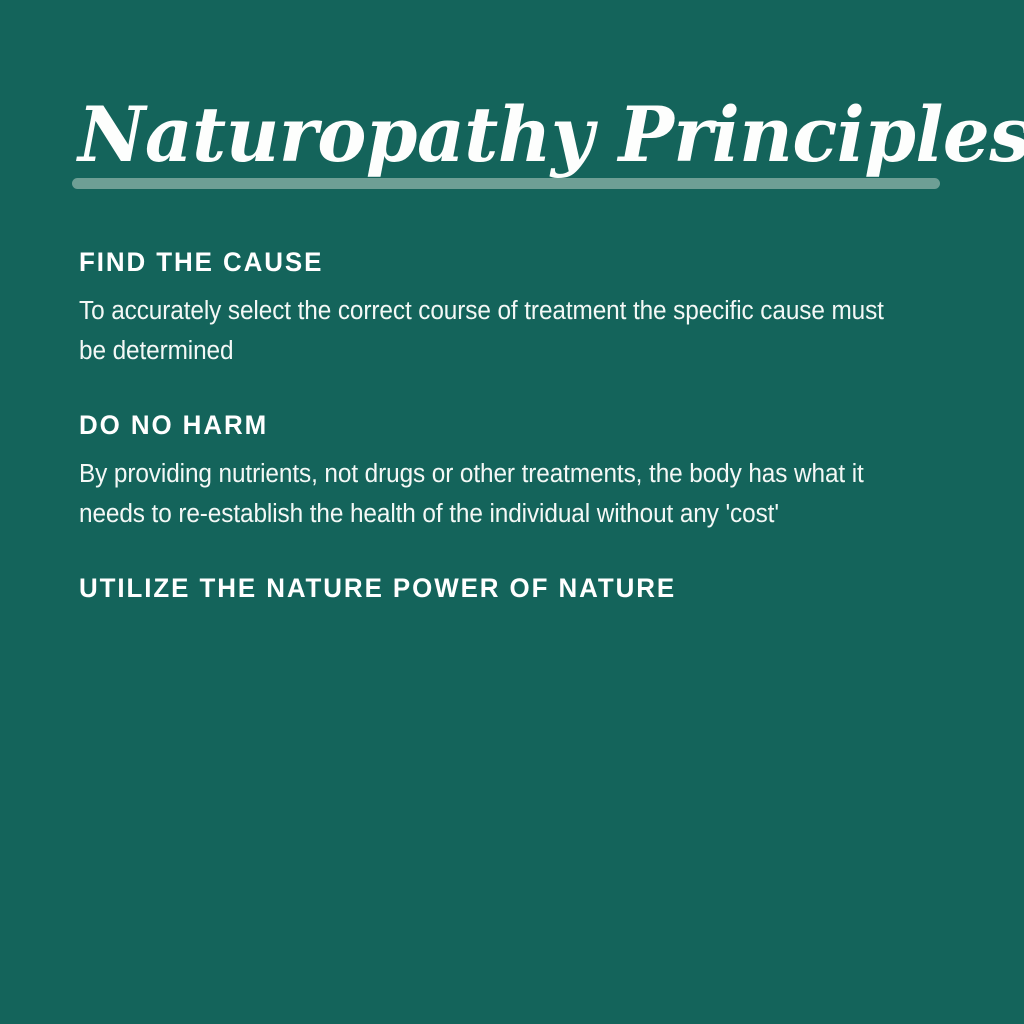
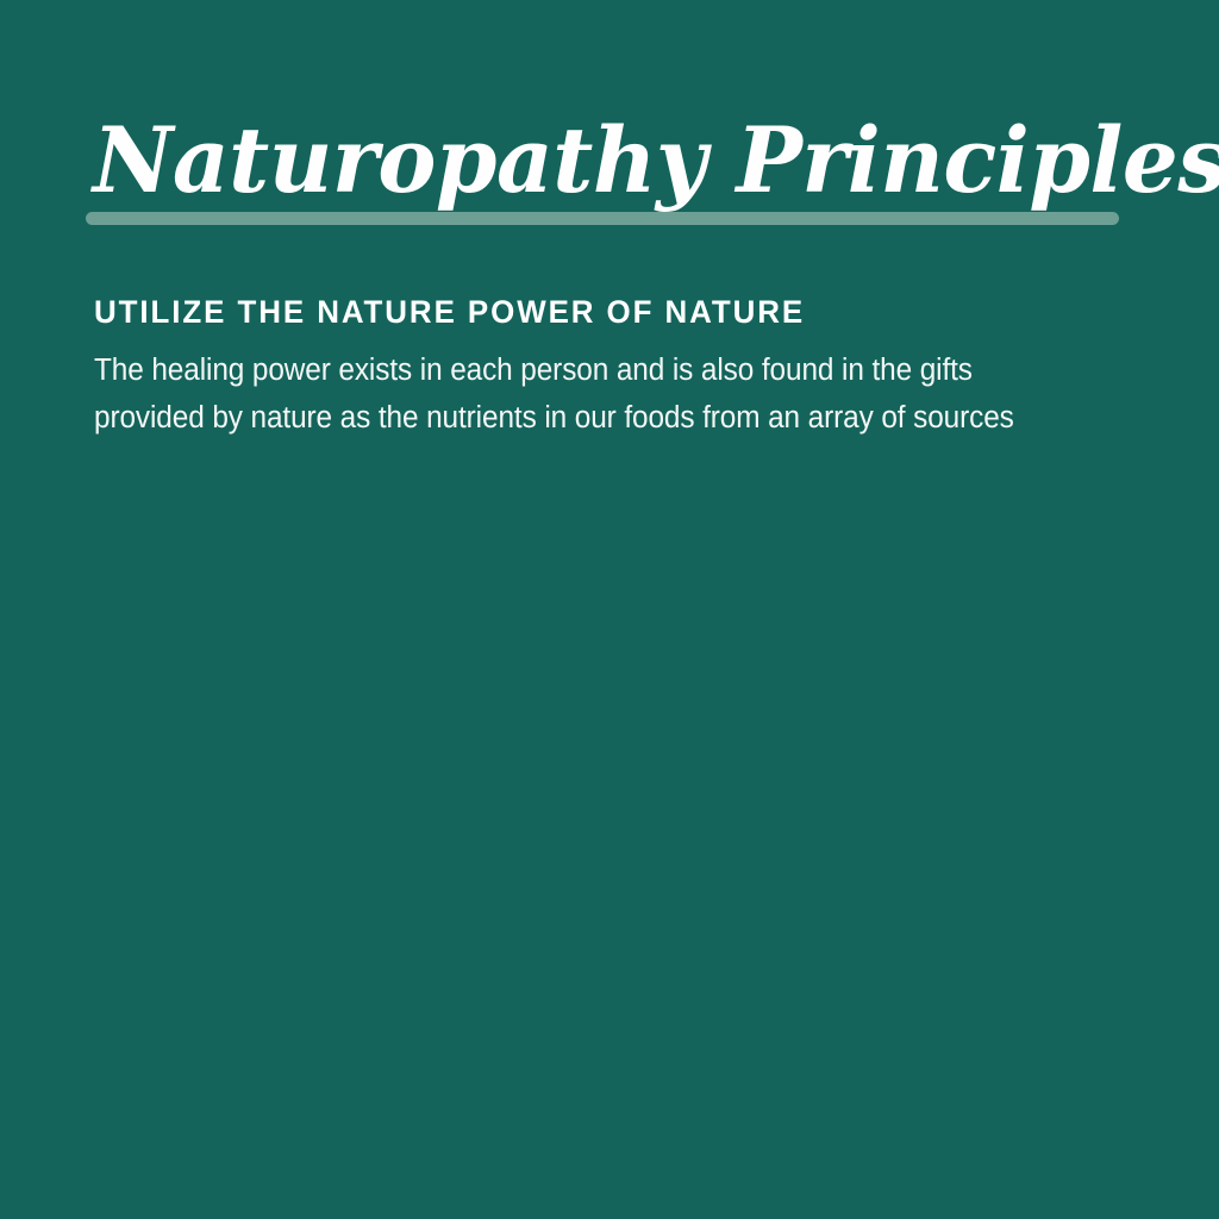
  Naturopathy Principles
- FIND THE CAUSE
- To accurately select the correct course of treatment the specific cause must be determined
- DO NO HARM
- By providing nutrients, not drugs or other treatments, the body has what it needs to re-establish the health of the individual without any 'cost'
  UTILIZE THE NATURE POWER OF NATURE
+ The healing power exists in each person and is also found in the gifts provided by nature as the nutrients in our foods from an array of sources
